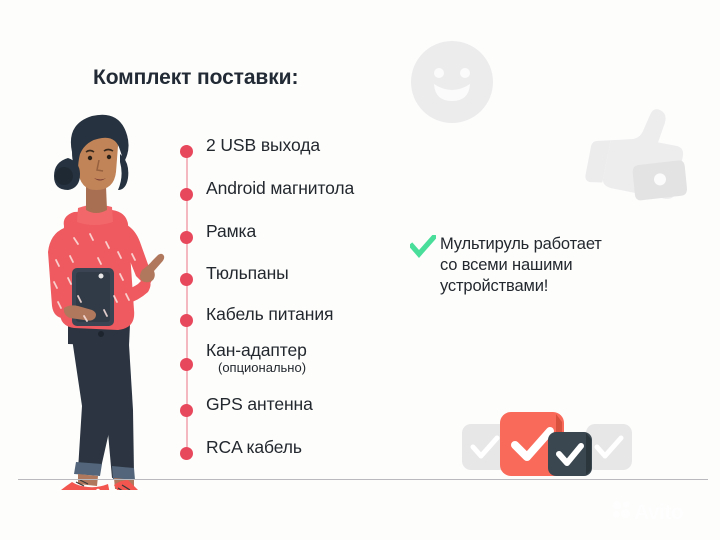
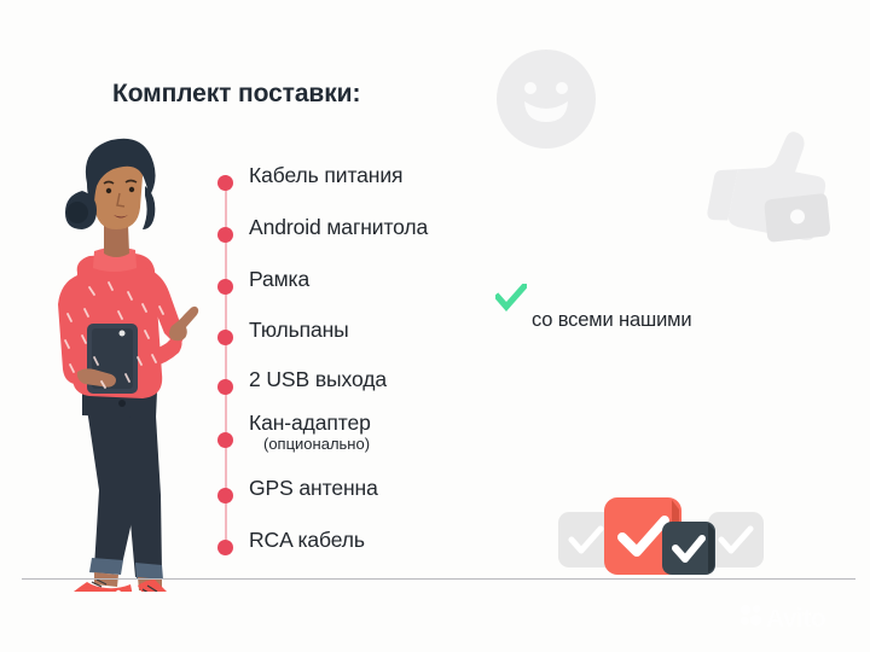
  Комплект поставки:
- 2 USB выхода
+ Кабель питания
  Android магнитола
  Рамка
  Тюльпаны
- Кабель питания
+ 2 USB выхода
  Кан-адаптер
  (опционально)
  GPS антенна
  RCA кабель
- Мультируль работает
  со всеми нашими
- устройствами!
